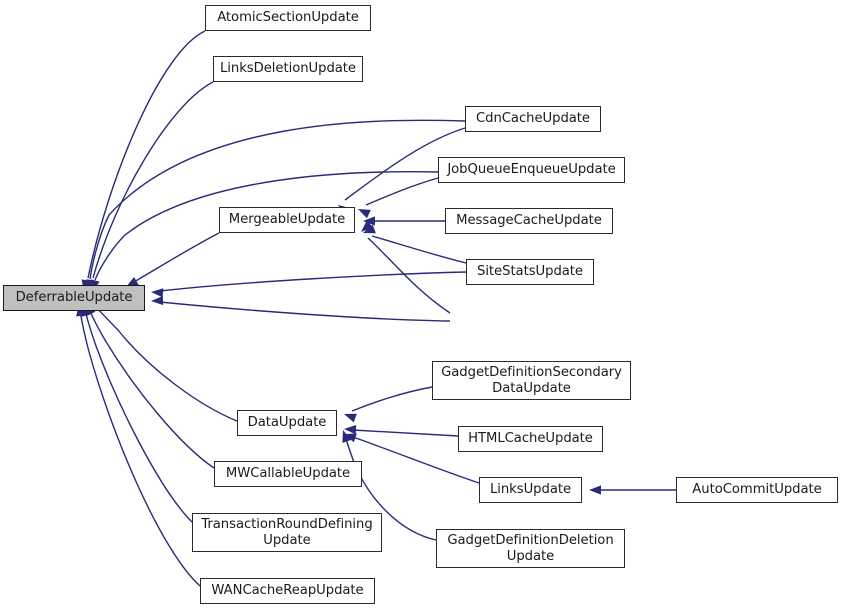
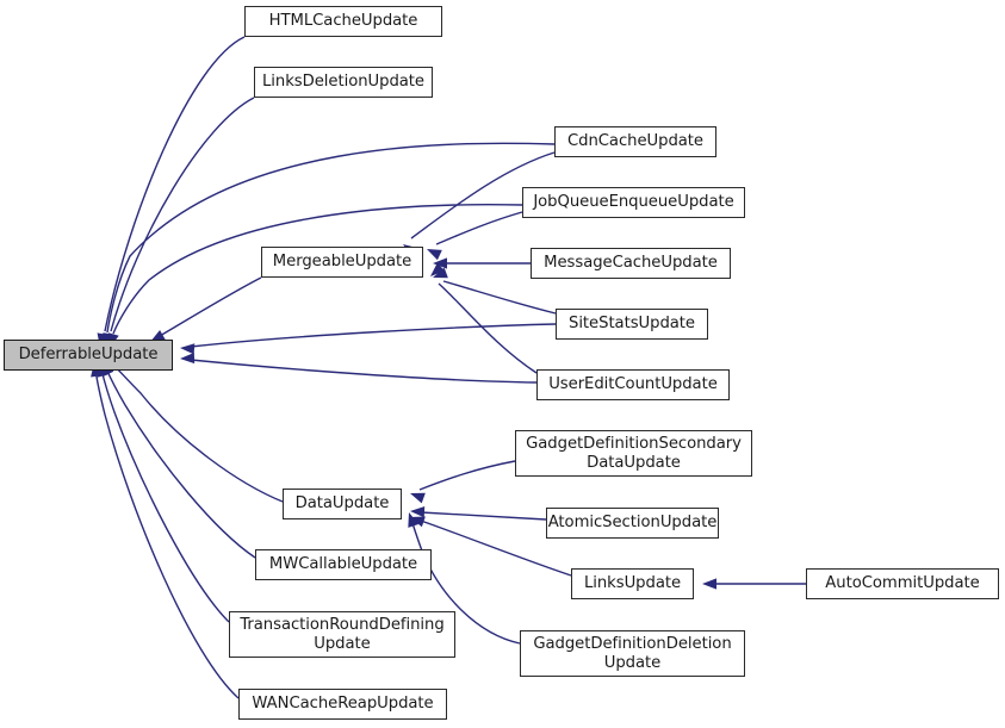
  DeferrableUpdate
- AtomicSectionUpdate
+ HTMLCacheUpdate
  LinksDeletionUpdate
  CdnCacheUpdate
  JobQueueEnqueueUpdate
  MergeableUpdate
  MessageCacheUpdate
  SiteStatsUpdate
+ UserEditCountUpdate
  GadgetDefinitionSecondary
  DataUpdate
  DataUpdate
- HTMLCacheUpdate
+ AtomicSectionUpdate
  MWCallableUpdate
  LinksUpdate
  AutoCommitUpdate
  TransactionRoundDefining
  Update
  GadgetDefinitionDeletion
  Update
  WANCacheReapUpdate
